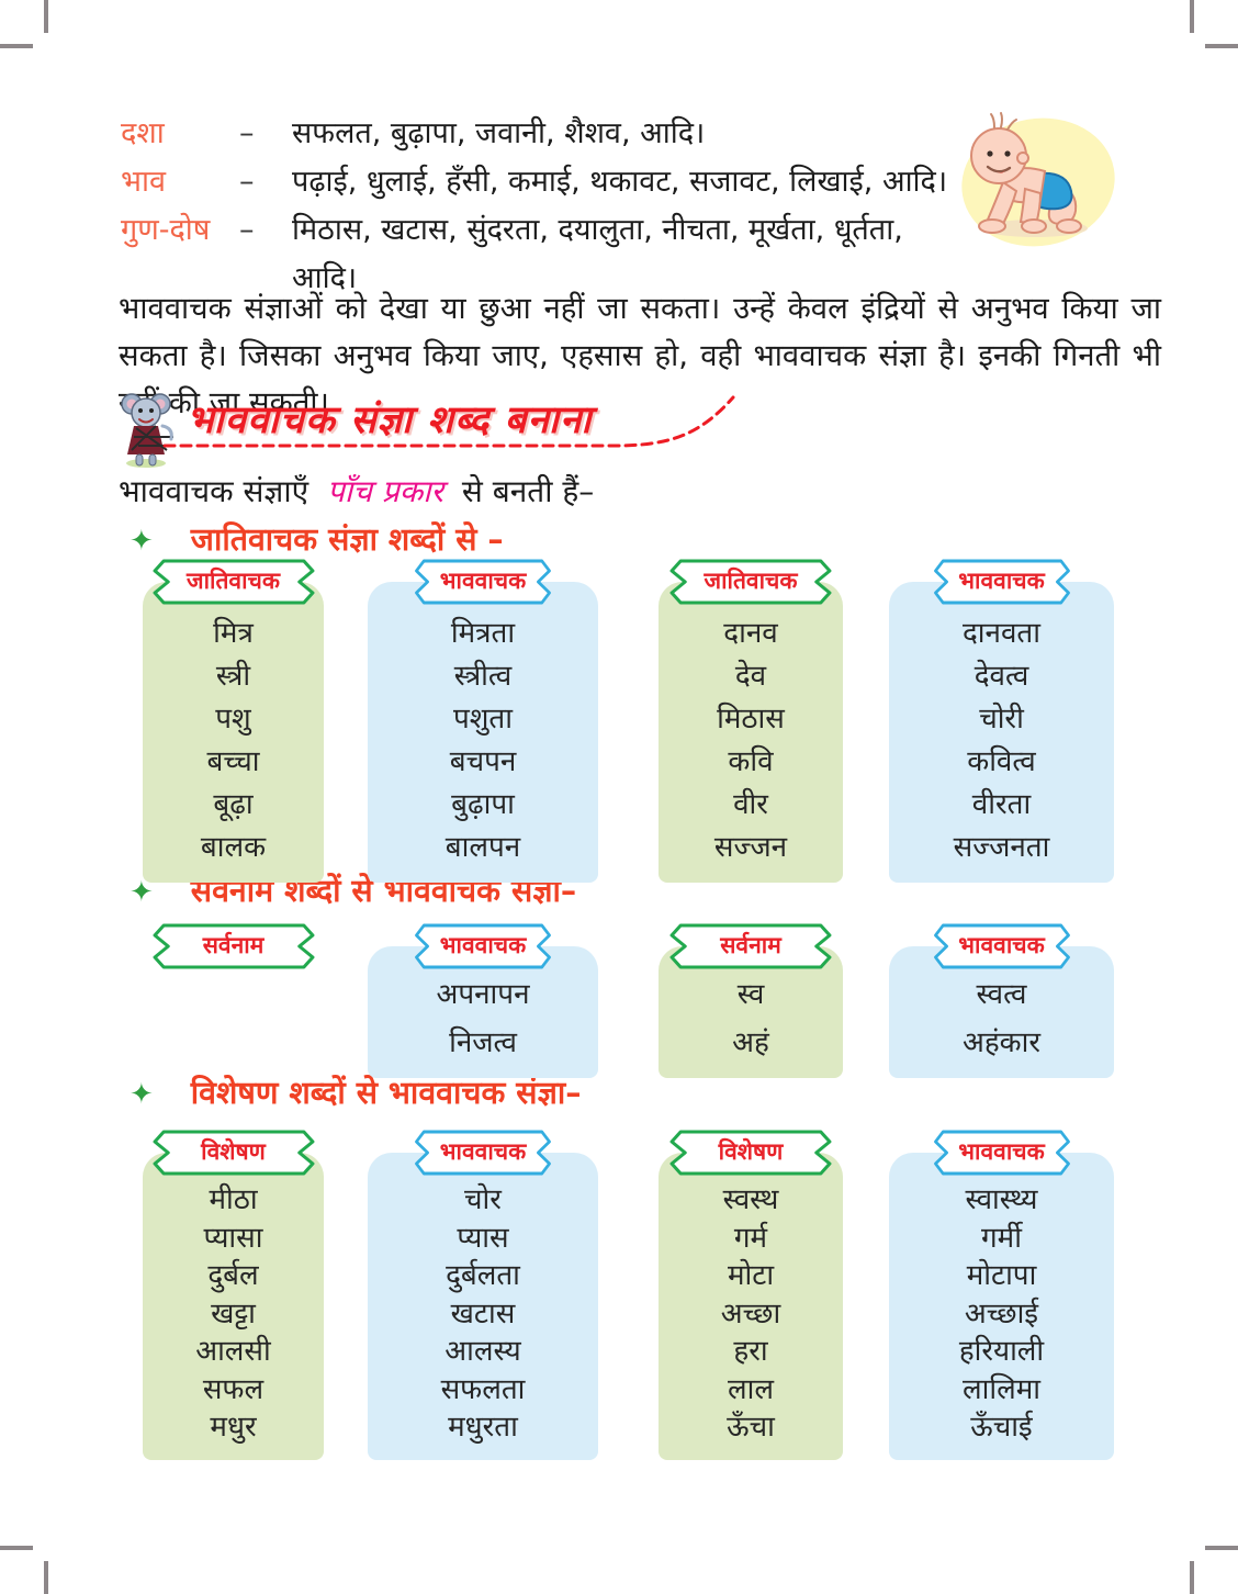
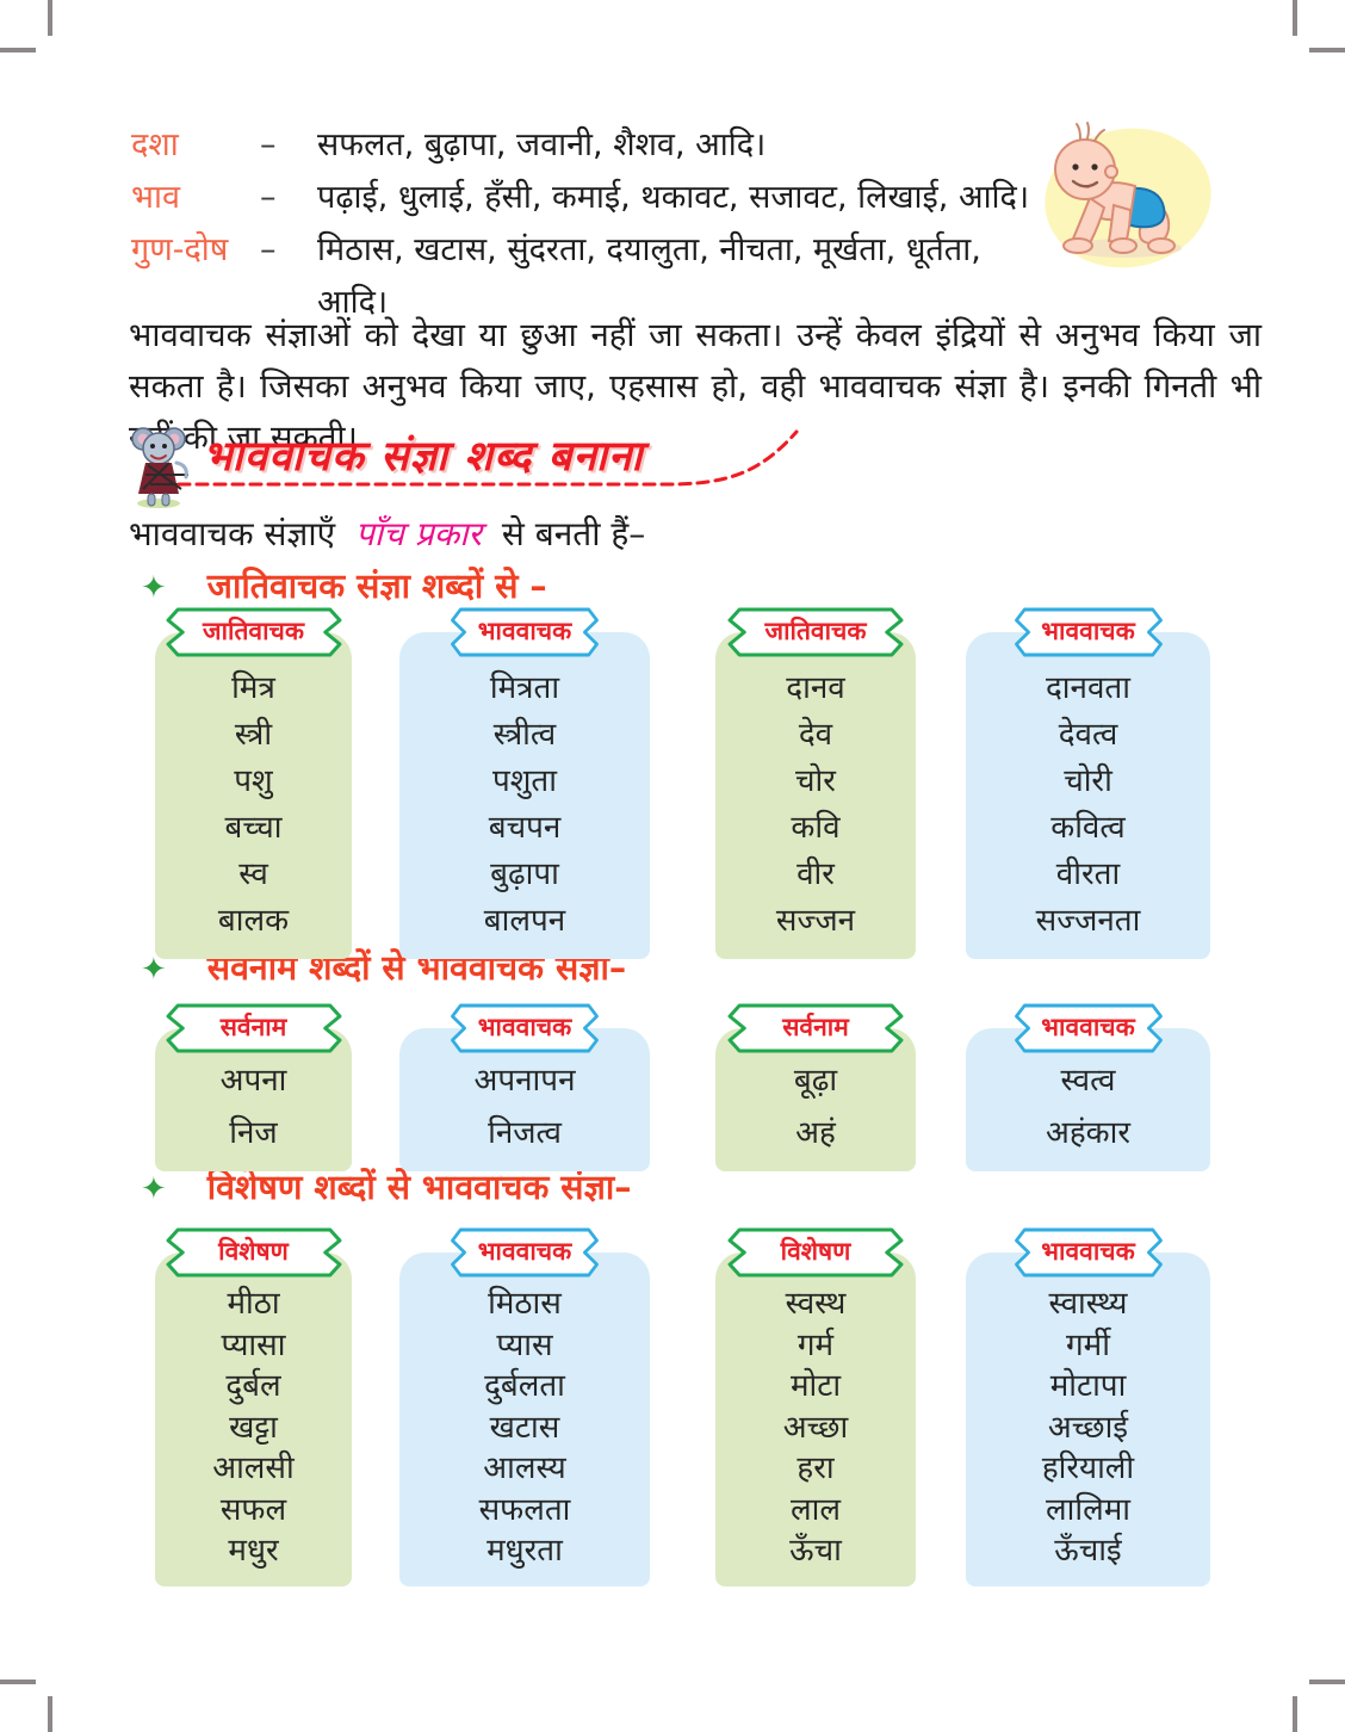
  दशा
  –
  सफलत, बुढ़ापा, जवानी, शैशव, आदि।
  भाव
  –
  पढ़ाई, धुलाई, हँसी, कमाई, थकावट, सजावट, लिखाई, आदि।
  गुण-दोष
  –
  मिठास, खटास, सुंदरता, दयालुता, नीचता, मूर्खता, धूर्तता, आदि।
  भाववाचक संज्ञाओं को देखा या छुआ नहीं जा सकता। उन्हें केवल इंद्रियों से अनुभव किया जा सकता है। जिसका अनुभव किया जाए, एहसास हो, वही भाववाचक संज्ञा है। इनकी गिनती भी की जा सकती।
  भाववाचक संज्ञा शब्द बनाना
  भाववाचक संज्ञाएँ पाँच प्रकार से बनती हैं–
  ✦
  जातिवाचक संज्ञा शब्दों से –
  ✦
  सर्वनाम शब्दों से भाववाचक संज्ञा–
  ✦
  विशेषण शब्दों से भाववाचक संज्ञा–
  जातिवाचक
  मित्र
  स्त्री
  पशु
  बच्चा
- बूढ़ा
+ स्व
  बालक
  भाववाचक
  मित्रता
  स्त्रीत्व
  पशुता
  बचपन
  बुढ़ापा
  बालपन
  जातिवाचक
  दानव
  देव
- मिठास
+ चोर
  कवि
  वीर
  सज्जन
  भाववाचक
  दानवता
  देवत्व
  चोरी
  कवित्व
  वीरता
  सज्जनता
  सर्वनाम
+ अपना
+ निज
  भाववाचक
  अपनापन
  निजत्व
  सर्वनाम
- स्व
+ बूढ़ा
  अहं
  भाववाचक
  स्वत्व
  अहंकार
  विशेषण
  मीठा
  प्यासा
  दुर्बल
  खट्टा
  आलसी
  सफल
  मधुर
  भाववाचक
- चोर
+ मिठास
  प्यास
  दुर्बलता
  खटास
  आलस्य
  सफलता
  मधुरता
  विशेषण
  स्वस्थ
  गर्म
  मोटा
  अच्छा
  हरा
  लाल
  ऊँचा
  भाववाचक
  स्वास्थ्य
  गर्मी
  मोटापा
  अच्छाई
  हरियाली
  लालिमा
  ऊँचाई
